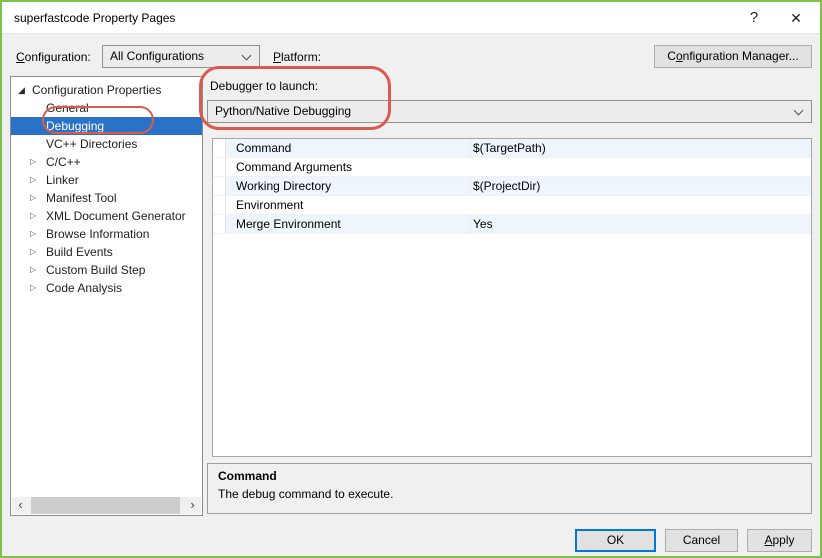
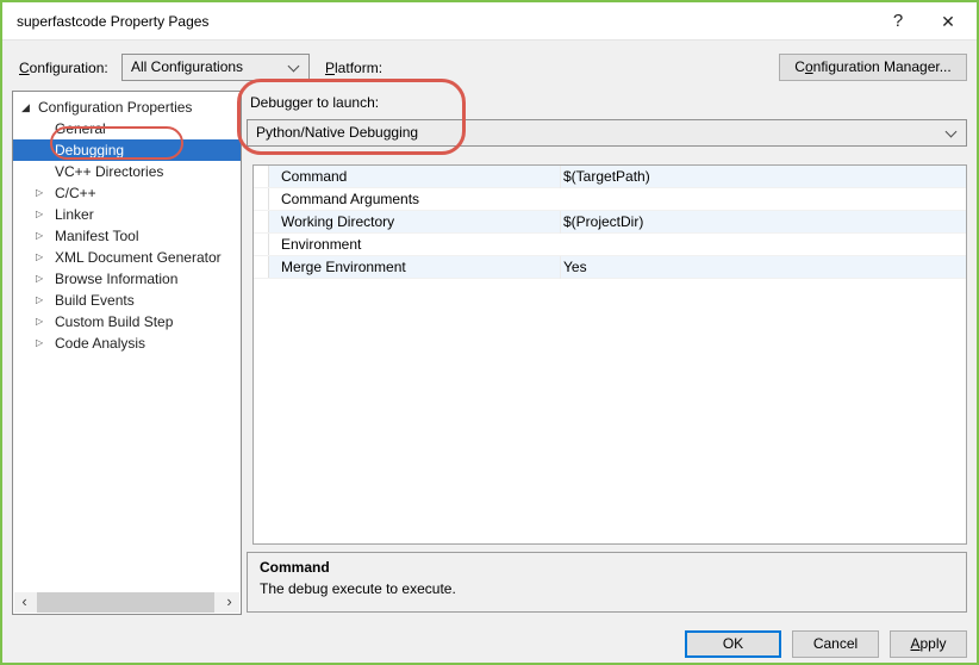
  superfastcode Property Pages
  ?
  ✕
  Configuration:
  All Configurations
  Platform:
  Configuration Manager...
  ◢
  Configuration Properties
  General
  Debugging
  VC++ Directories
  ▷
  C/C++
  ▷
  Linker
  ▷
  Manifest Tool
  ▷
  XML Document Generator
  ▷
  Browse Information
  ▷
  Build Events
  ▷
  Custom Build Step
  ▷
  Code Analysis
  ‹
  ›
  Debugger to launch:
  Python/Native Debugging
  Command
  $(TargetPath)
  Command Arguments
  Working Directory
  $(ProjectDir)
  Environment
  Merge Environment
  Yes
  Command
- The debug command to execute.
+ The debug execute to execute.
  OK
  Cancel
  Apply
